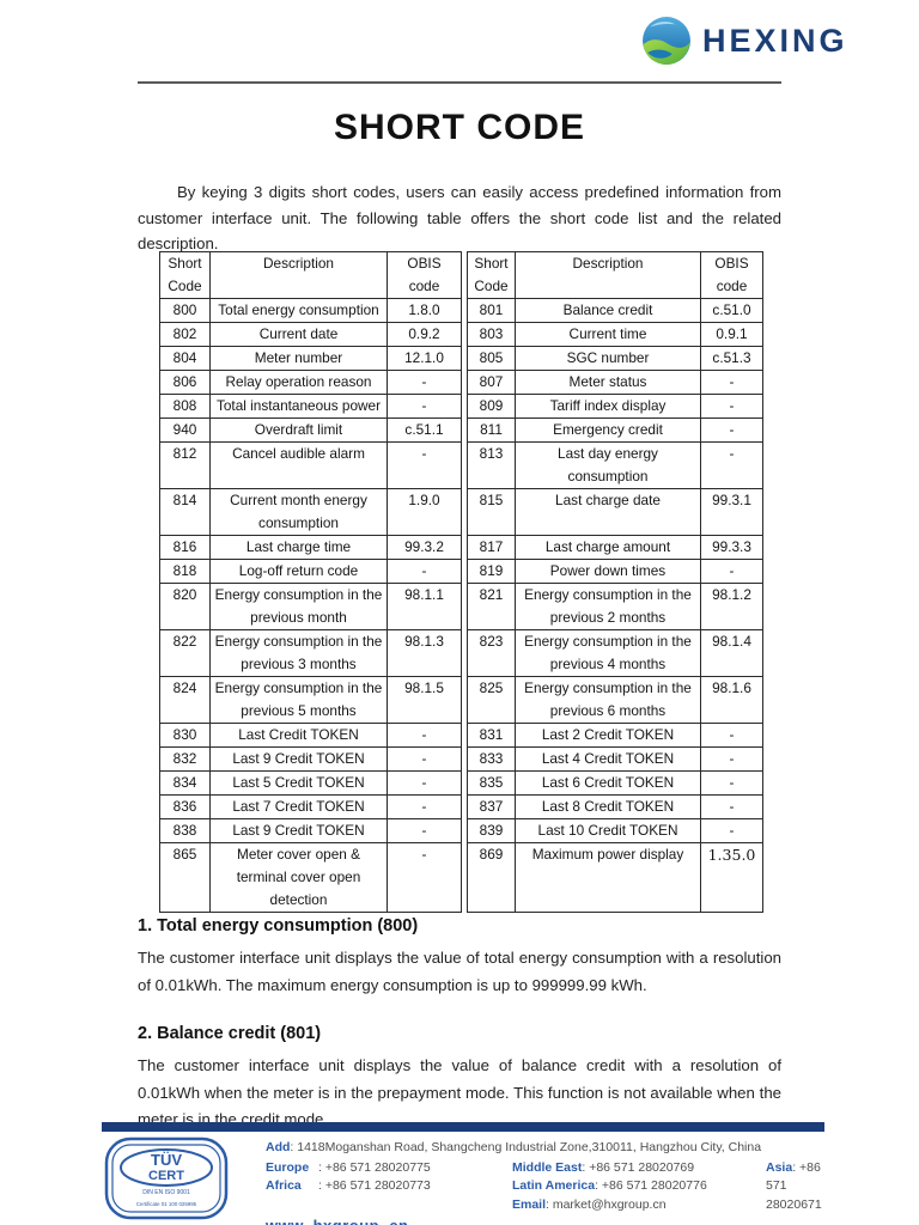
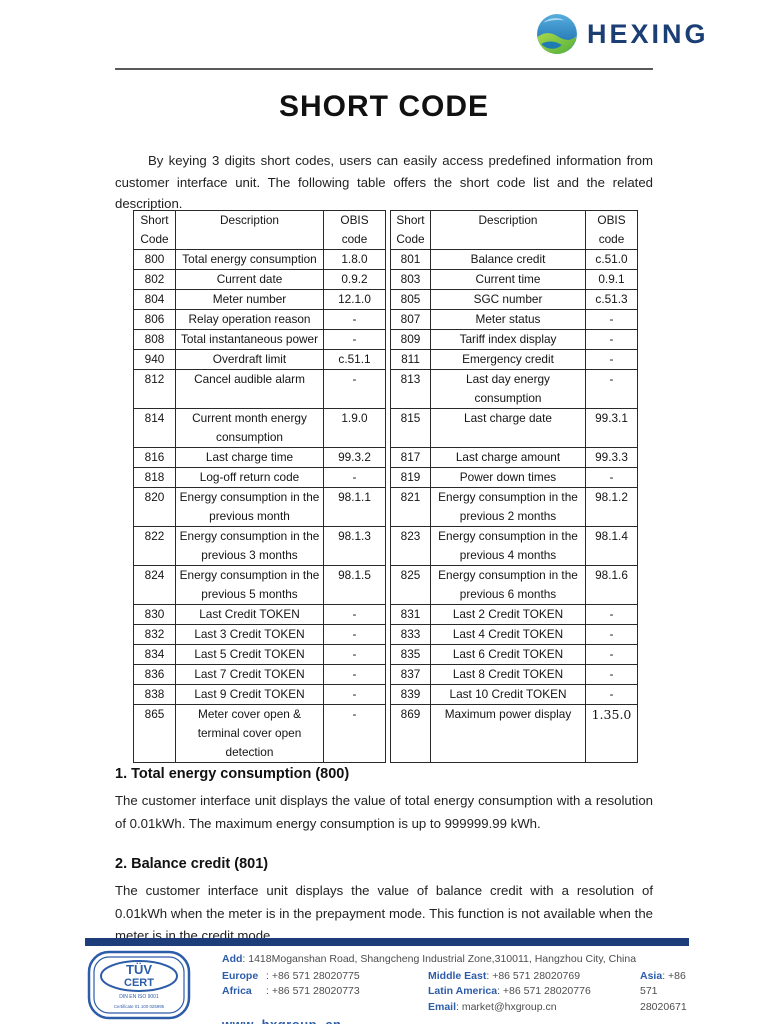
  HEXING
  SHORT CODE
  By keying 3 digits short codes, users can easily access predefined information from customer interface unit. The following table offers the short code list and the related description.
  Short Code	Description	OBIS code		Short Code	Description	OBIS code
  800	Total energy consumption	1.8.0		801	Balance credit	c.51.0
  802	Current date	0.9.2		803	Current time	0.9.1
  804	Meter number	12.1.0		805	SGC number	c.51.3
  806	Relay operation reason	-		807	Meter status	-
  808	Total instantaneous power	-		809	Tariff index display	-
  940	Overdraft limit	c.51.1		811	Emergency credit	-
  812	Cancel audible alarm	-		813	Last day energy consumption	-
  814	Current month energy consumption	1.9.0		815	Last charge date	99.3.1
  816	Last charge time	99.3.2		817	Last charge amount	99.3.3
  818	Log-off return code	-		819	Power down times	-
  820	Energy consumption in the previous month	98.1.1		821	Energy consumption in the previous 2 months	98.1.2
  822	Energy consumption in the previous 3 months	98.1.3		823	Energy consumption in the previous 4 months	98.1.4
  824	Energy consumption in the previous 5 months	98.1.5		825	Energy consumption in the previous 6 months	98.1.6
  830	Last Credit TOKEN	-		831	Last 2 Credit TOKEN	-
- 832	Last 9 Credit TOKEN	-		833	Last 4 Credit TOKEN	-
+ 832	Last 3 Credit TOKEN	-		833	Last 4 Credit TOKEN	-
  834	Last 5 Credit TOKEN	-		835	Last 6 Credit TOKEN	-
  836	Last 7 Credit TOKEN	-		837	Last 8 Credit TOKEN	-
  838	Last 9 Credit TOKEN	-		839	Last 10 Credit TOKEN	-
  865	Meter cover open & terminal cover open detection	-		869	Maximum power display	1.35.0
  1. Total energy consumption (800)
  The customer interface unit displays the value of total energy consumption with a resolution of 0.01kWh. The maximum energy consumption is up to 999999.99 kWh.
  2. Balance credit (801)
  The customer interface unit displays the value of balance credit with a resolution of 0.01kWh when the meter is in the prepayment mode. This function is not available when the meter is in the credit mode.
  TÜV
  CERT
  Add: 1418Moganshan Road, Shangcheng Industrial Zone,310011, Hangzhou City, China
  Europe : +86 571 28020775
  Africa : +86 571 28020773
  Middle East: +86 571 28020769
  Latin America: +86 571 28020776
  Email: market@hxgroup.cn
  Asia: +86 571 28020671
